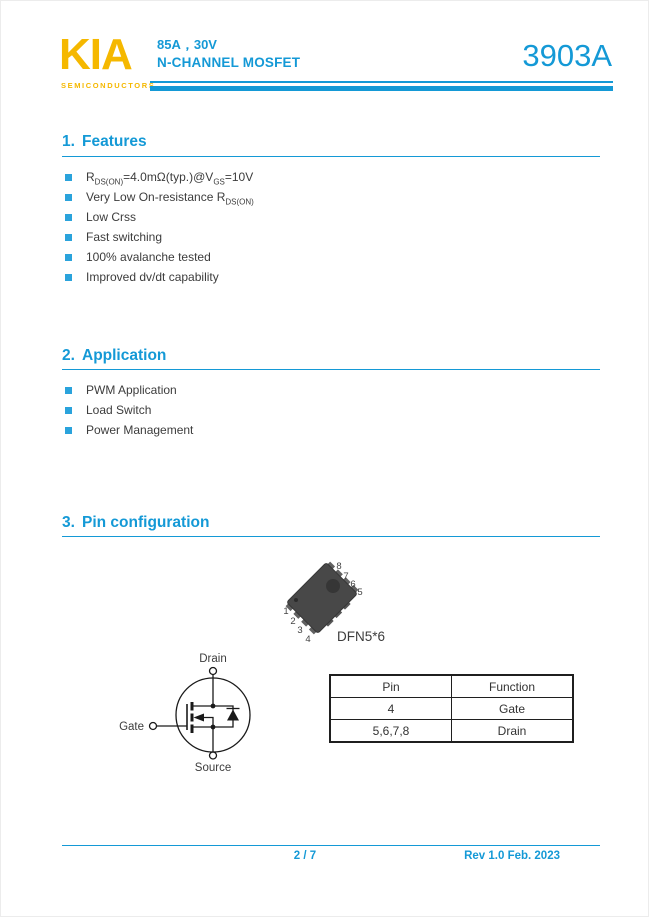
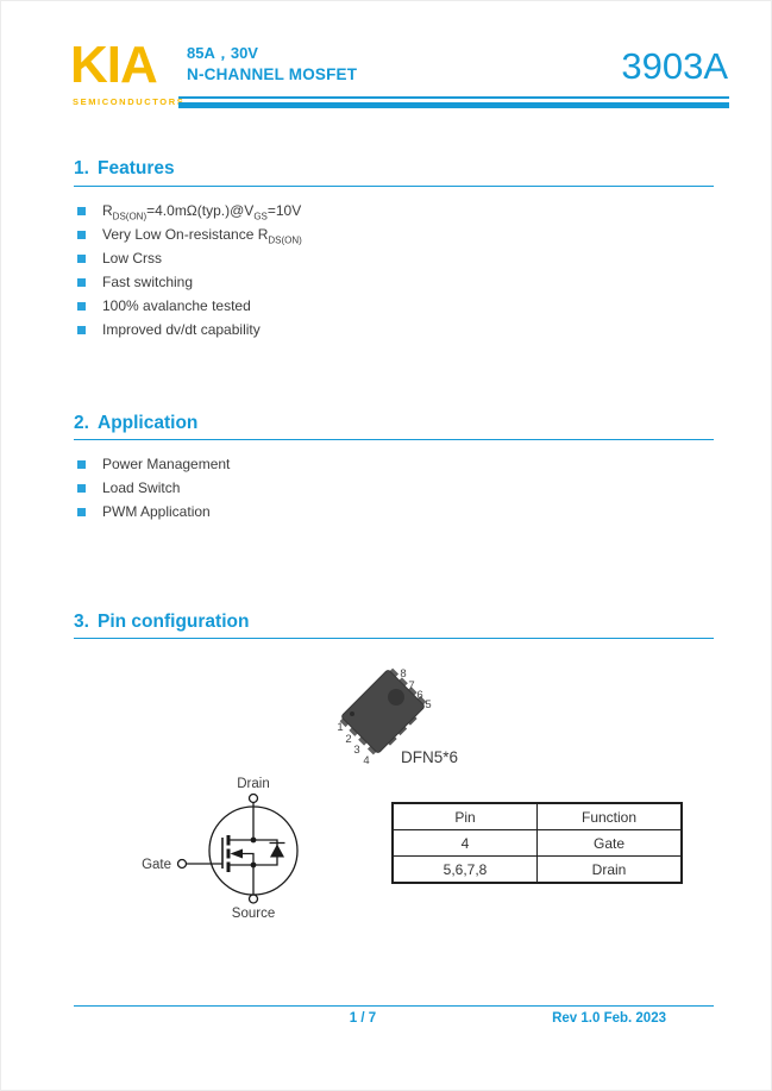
  KIA
  SEMICONDUCTOR
  85A，30V
  N-CHANNEL MOSFET
  3903A
  1.
  Features
  RDS(ON)=4.0mΩ(typ.)@VGS=10V
  Very Low On-resistance RDS(ON)
  Low Crss
  Fast switching
  100% avalanche tested
  Improved dv/dt capability
  2.
  Application
- PWM Application
+ Power Management
  Load Switch
- Power Management
+ PWM Application
  3.
  Pin configuration
  8
  7
  6
  5
  1
  2
  3
  4
  DFN5*6
  Drain
  Gate
  Source
  Pin	Function
  4	Gate
  5,6,7,8	Drain
- 2 / 7
+ 1 / 7
  Rev 1.0 Feb. 2023
